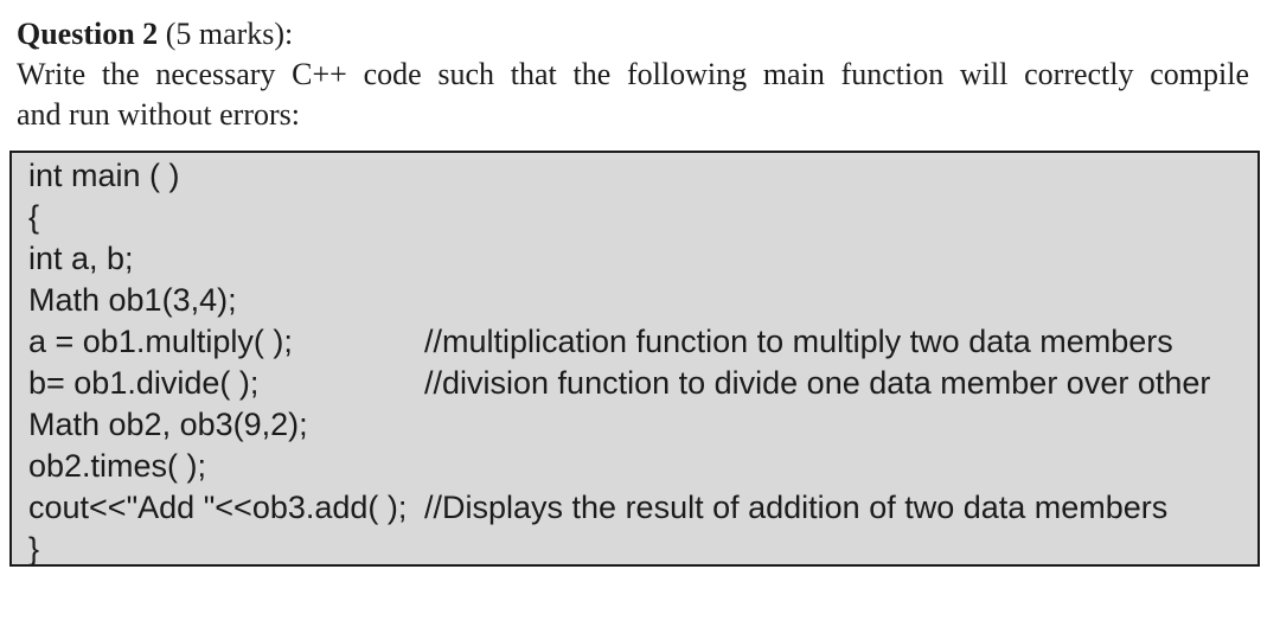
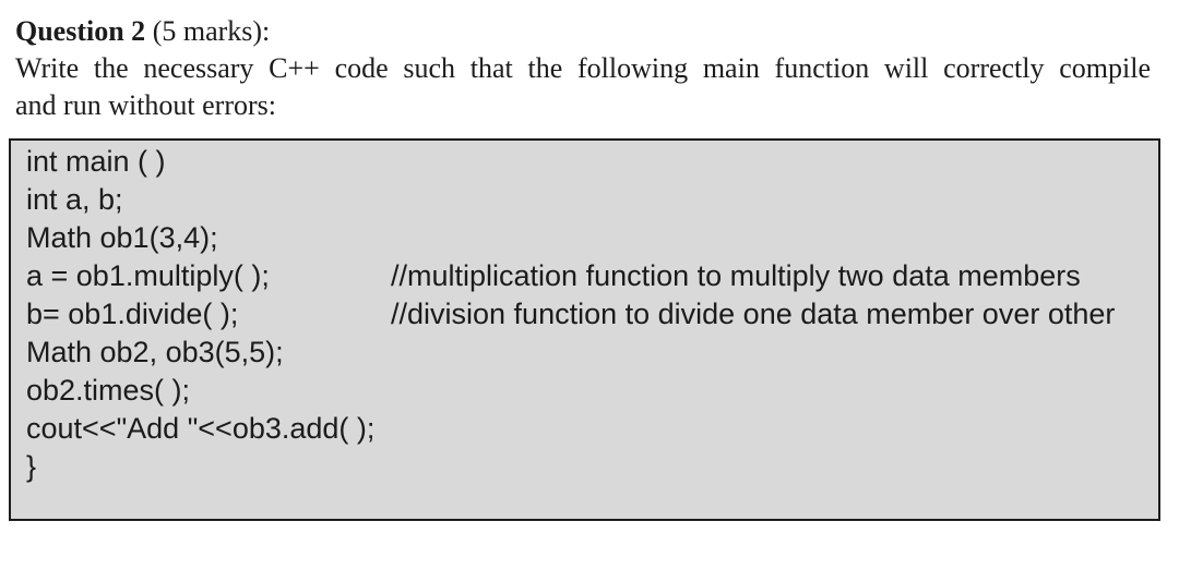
  Question 2 (5 marks):
  Write the necessary C++ code such that the following main function will correctly compile
  and run without errors:
  int main ( )
- {
  int a, b;
  Math ob1(3,4);
  a = ob1.multiply( );
  //multiplication function to multiply two data members
  b= ob1.divide( );
  //division function to divide one data member over other
- Math ob2, ob3(9,2);
+ Math ob2, ob3(5,5);
  ob2.times( );
  cout<<"Add "<<ob3.add( );
- //Displays the result of addition of two data members
  }
